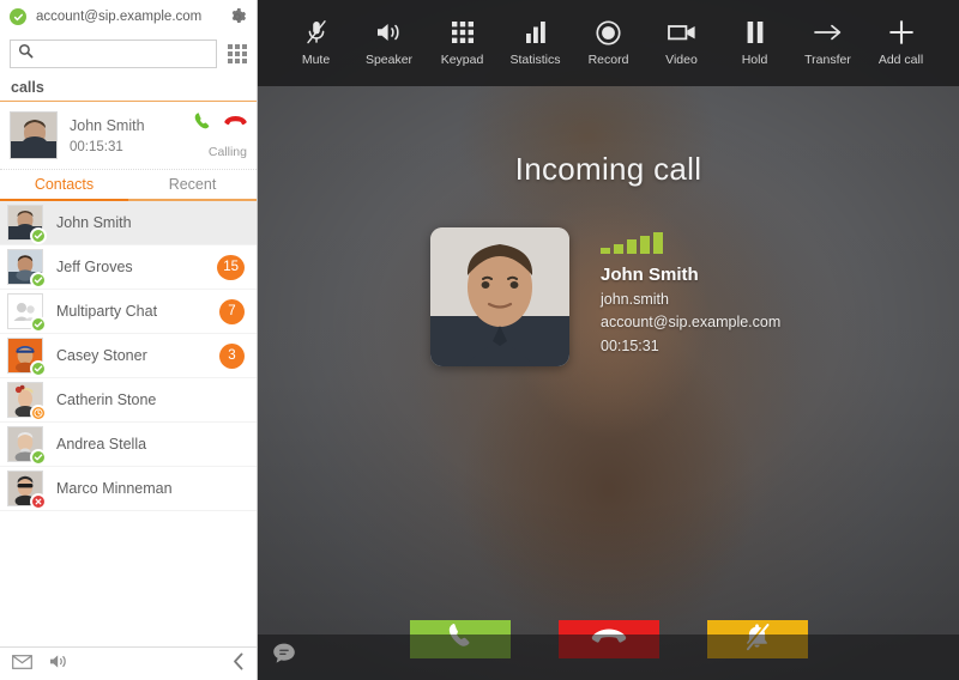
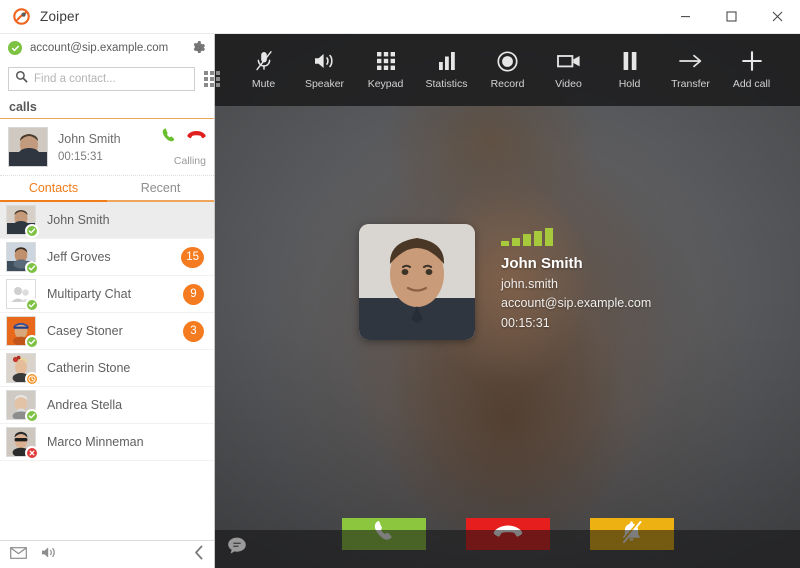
+ Zoiper
  account@sip.example.com
+ Find a contact...
  calls
  John Smith
  00:15:31
  Calling
  Contacts
  Recent
  John Smith
  Jeff Groves
  15
  Multiparty Chat
- 7
+ 9
  Casey Stoner
  3
  Catherin Stone
  Andrea Stella
  Marco Minneman
  Mute
  Speaker
  Keypad
  Statistics
  Record
  Video
  Hold
  Transfer
  Add call
- Incoming call
  John Smith
  john.smith
  account@sip.example.com
  00:15:31
